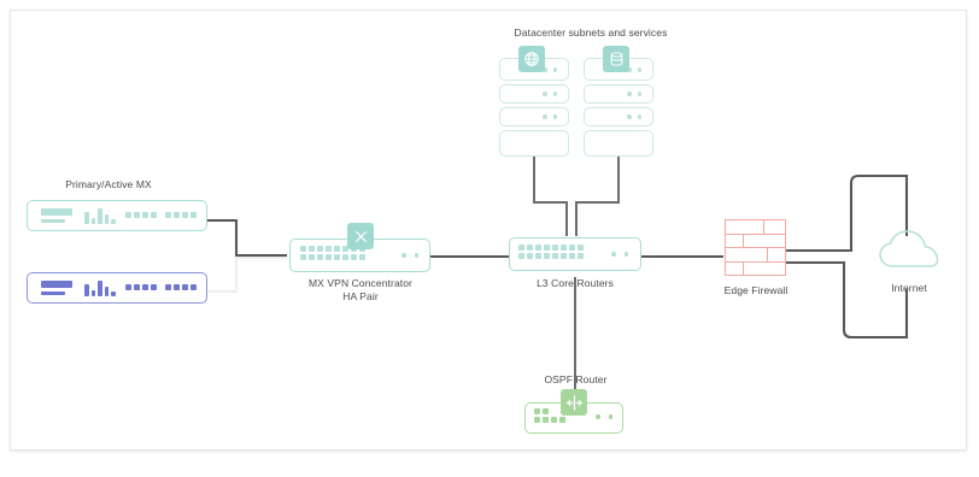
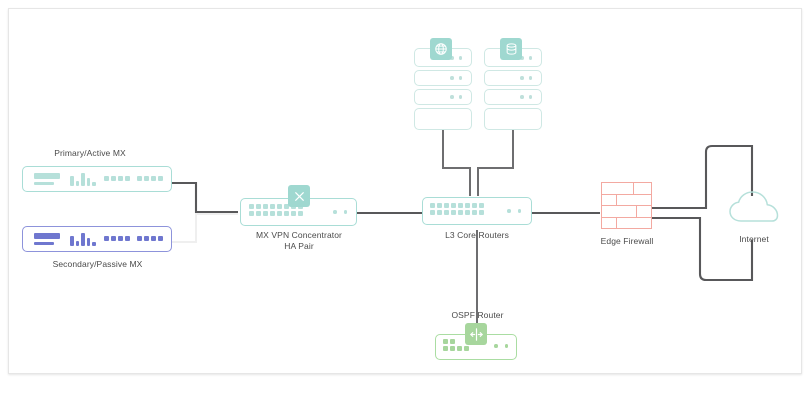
- Datacenter subnets and services
  Primary/Active MX
+ Secondary/Passive MX
  MX VPN Concentrator
  HA Pair
  L3 Core Routers
  Edge Firewall
  Internet
  OSPF Router
